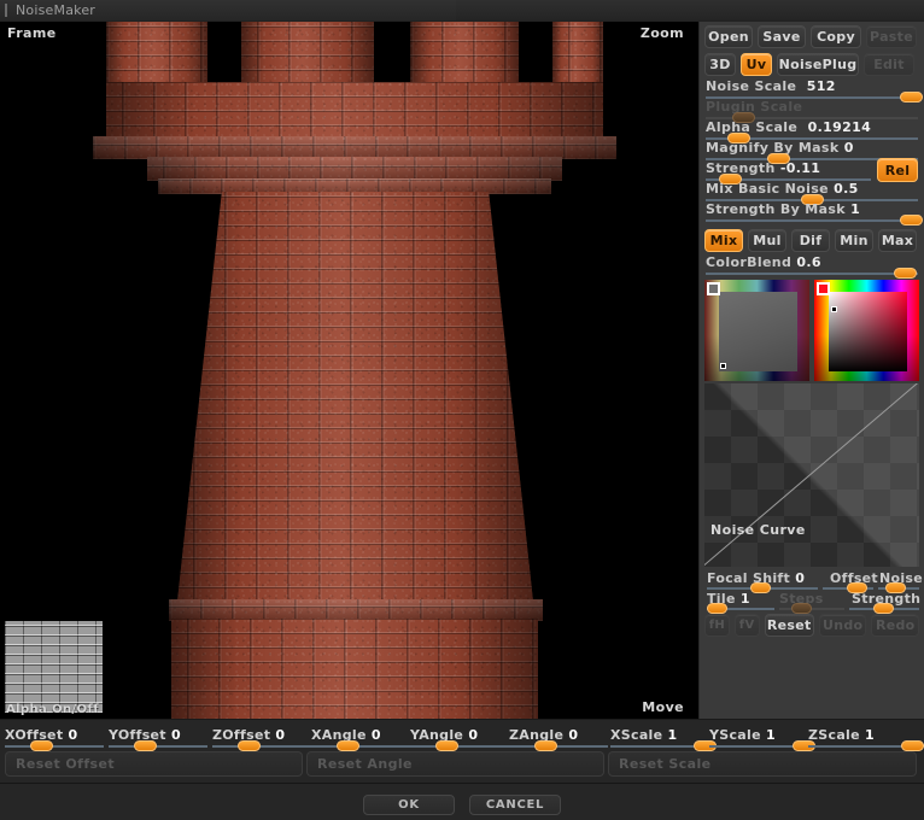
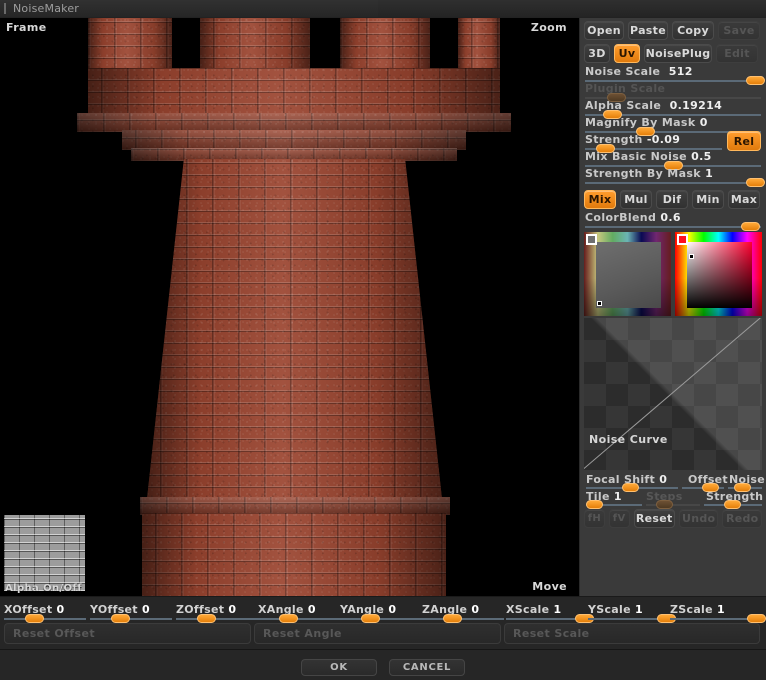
  NoiseMaker
  Frame
  Zoom
  Move
  Alpha On/Off
  Open
- Save
+ Paste
  Copy
- Paste
+ Save
  3D
  Uv
  NoisePlug
  Edit
  Noise Scale 512
  Plugin Scale
  Alpha Scale 0.19214
  Magnify By Mask 0
- Strength -0.11
+ Strength -0.09
  Rel
  Mix Basic Noise 0.5
  Strength By Mask 1
  Mix
  Mul
  Dif
  Min
  Max
  ColorBlend 0.6
  Noise Curve
  Focal Shift 0
  Offset
  Noise
  Tile 1
  Steps
  Strength
  fH
  fV
  Reset
  Undo
  Redo
  XOffset 0
  YOffset 0
  ZOffset 0
  XAngle 0
  YAngle 0
  ZAngle 0
  XScale 1
  YScale 1
  ZScale 1
  Reset Offset
  Reset Angle
  Reset Scale
  OK
  CANCEL
